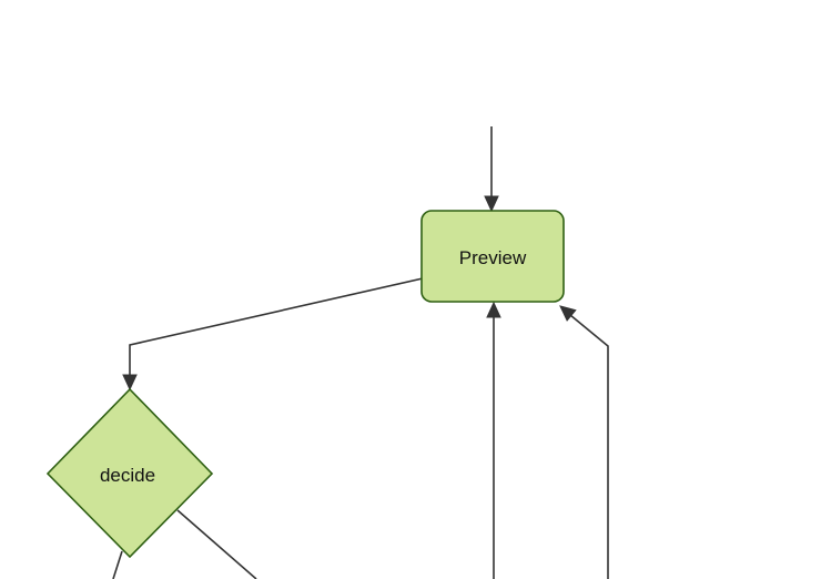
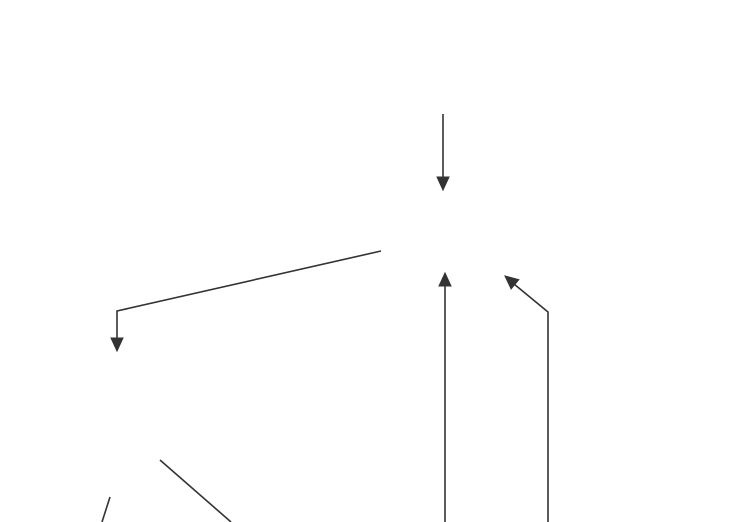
- Preview
- decide
